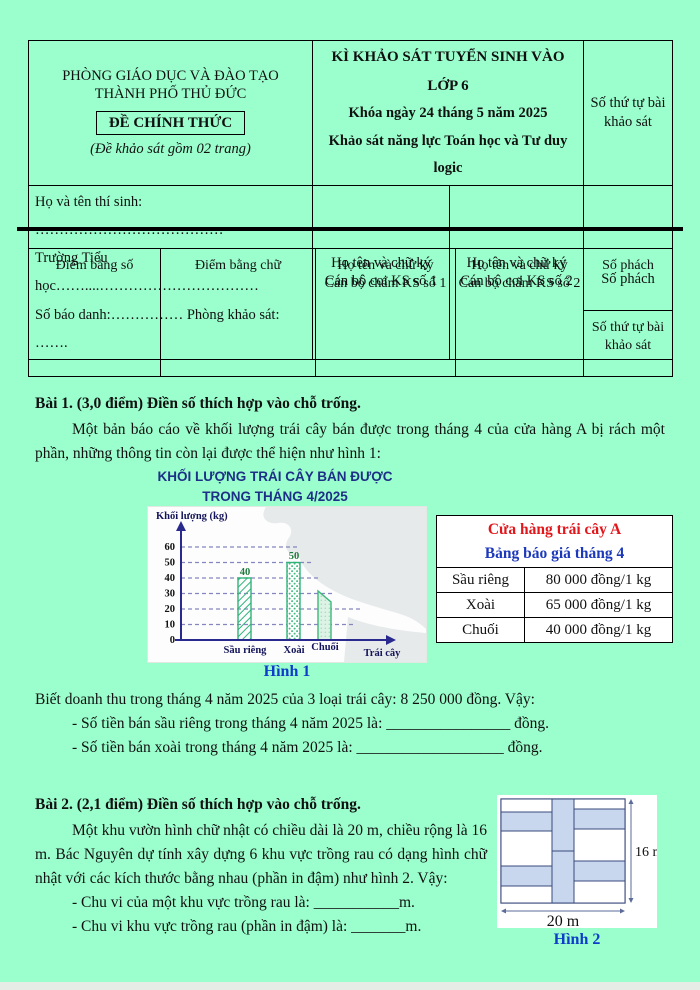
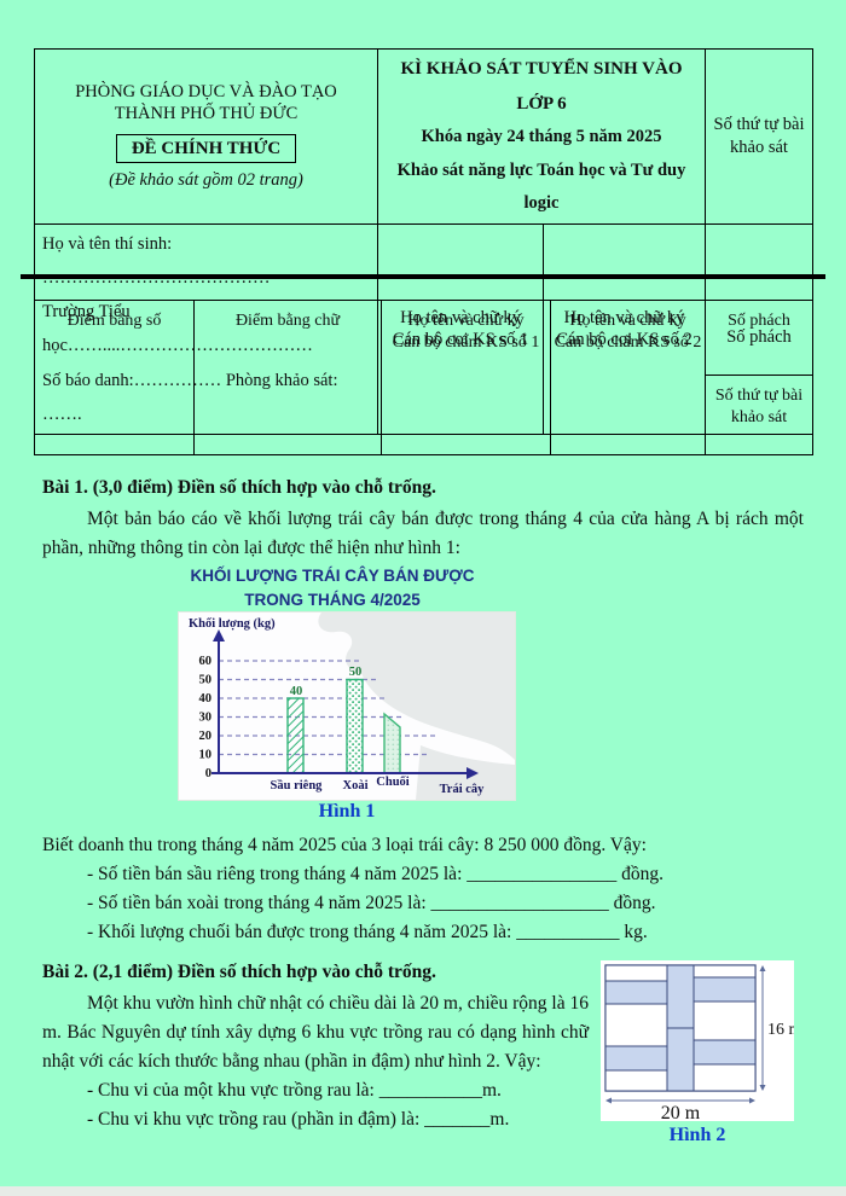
  PHÒNG GIÁO DỤC VÀ ĐÀO TẠO THÀNH PHỐ THỦ ĐỨC ĐỀ CHÍNH THỨC (Đề khảo sát gồm 02 trang)	KÌ KHẢO SÁT TUYỂN SINH VÀO LỚP 6 Khóa ngày 24 tháng 5 năm 2025 Khảo sát năng lực Toán học và Tư duy logic	Số thứ tự bài khảo sát
  Họ và tên thí sinh: Trường Tiểu học……....…………………………… Số báo danh:…………… Phòng khảo sát: …….	Họ tên và chữ ký Cán bộ coi KS số 1	Họ tên và chữ ký Cán bộ coi KS số 2	Số phách
  Điểm bằng số	Điểm bằng chữ	Họ tên và chữ ký Cán bộ chấm KS số 1	Họ tên và chữ ký Cán bộ chấm KS số 2	Số phách
  Số thứ tự bài khảo sát
  Bài 1. (3,0 điểm) Điền số thích hợp vào chỗ trống.
  Một bản báo cáo về khối lượng trái cây bán được trong tháng 4 của cửa hàng A bị rách một phần, những thông tin còn lại được thể hiện như hình 1:
  KHỐI LƯỢNG TRÁI CÂY BÁN ĐƯỢC
  TRONG THÁNG 4/2025
  60
  50
  40
  30
  20
  10
  0
  40
  50
  Sầu riêng
  Xoài
  Chuối
  Trái cây
  Khối lượng (kg)
  Hình 1
- Cửa hàng trái cây A Bảng báo giá tháng 4
- Sầu riêng	80 000 đồng/1 kg
- Xoài	65 000 đồng/1 kg
- Chuối	40 000 đồng/1 kg
  Biết doanh thu trong tháng 4 năm 2025 của 3 loại trái cây: 8 250 000 đồng. Vậy:
  - Số tiền bán sầu riêng trong tháng 4 năm 2025 là: ________________ đồng.
  - Số tiền bán xoài trong tháng 4 năm 2025 là: ___________________ đồng.
+ - Khối lượng chuối bán được trong tháng 4 năm 2025 là: ___________ kg.
  Bài 2. (2,1 điểm) Điền số thích hợp vào chỗ trống.
  Một khu vườn hình chữ nhật có chiều dài là 20 m, chiều rộng là 16 m. Bác Nguyên dự tính xây dựng 6 khu vực trồng rau có dạng hình chữ nhật với các kích thước bằng nhau (phần in đậm) như hình 2. Vậy:
  - Chu vi của một khu vực trồng rau là: ___________m.
  - Chu vi khu vực trồng rau (phần in đậm) là: _______m.
  20 m
  Hình 2
